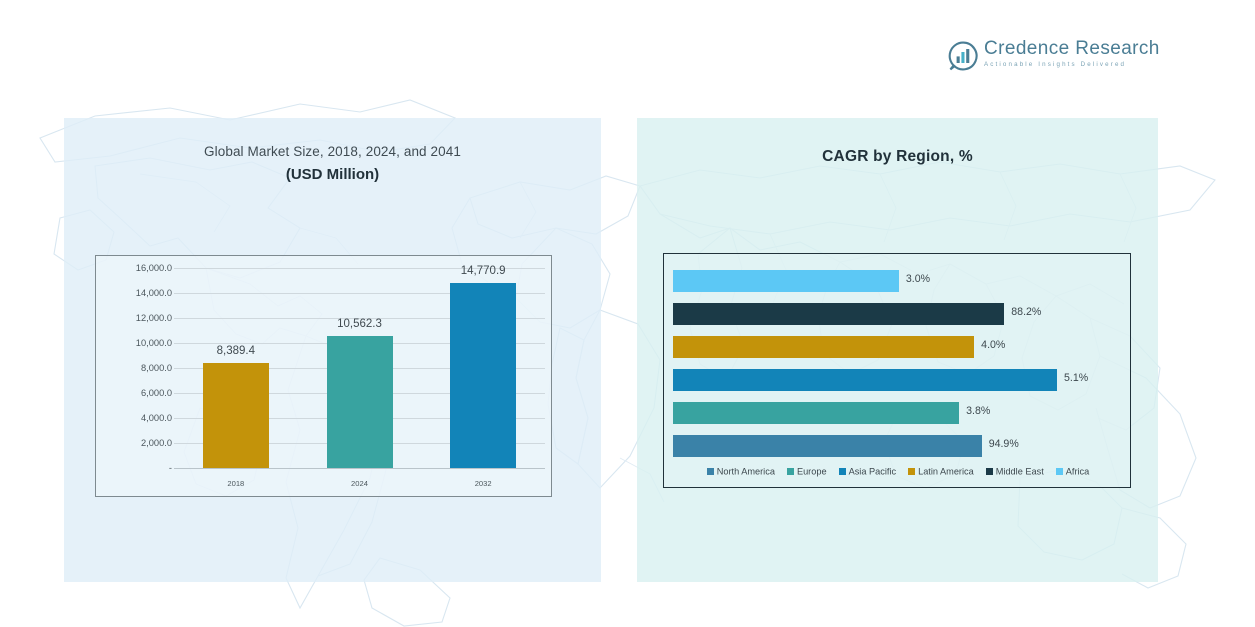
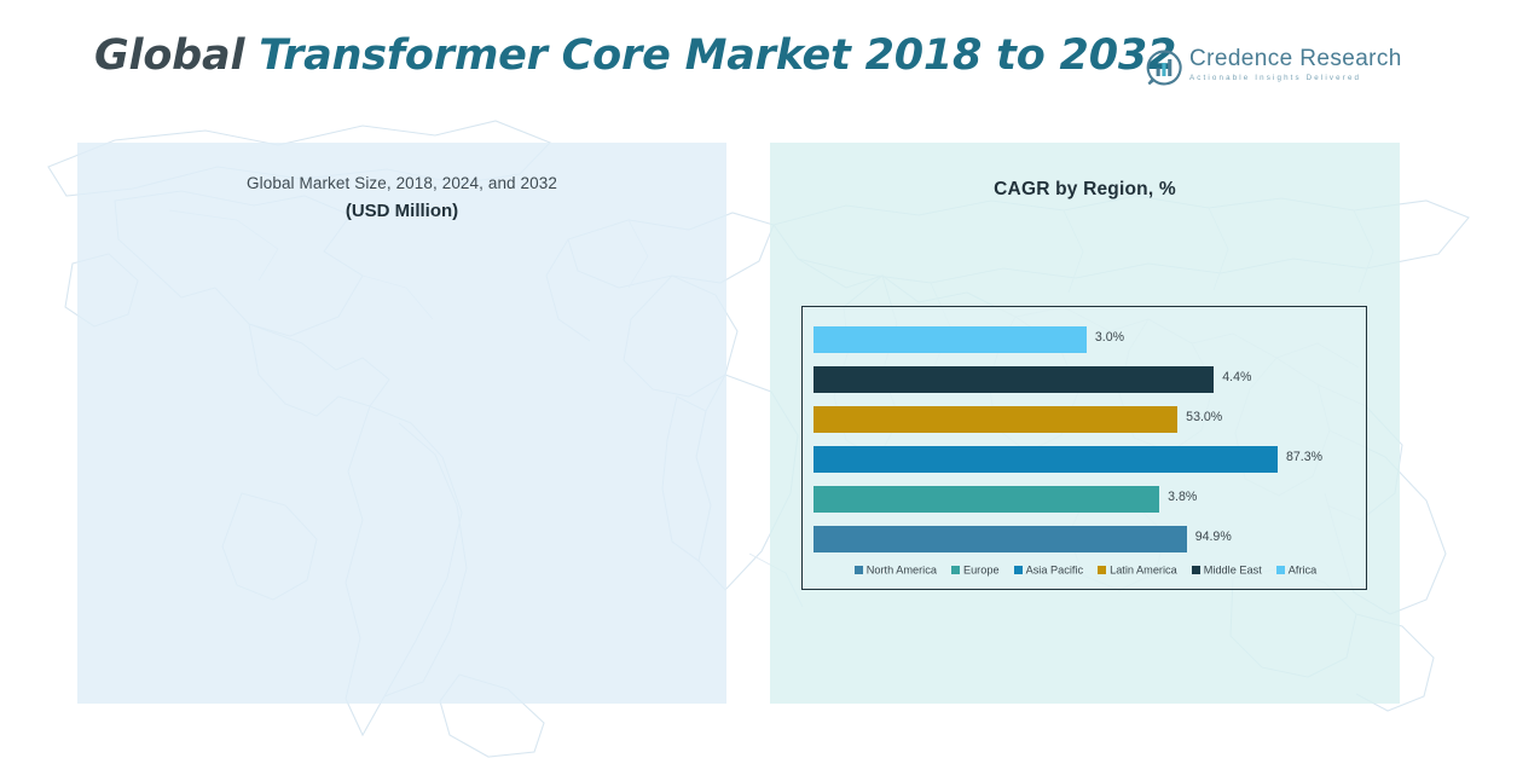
+ Global Transformer Core Market 2018 to 2032
  Credence Research
- Global Market Size, 2018, 2024, and 2041
+ Global Market Size, 2018, 2024, and 2032
  (USD Million)
  CAGR by Region, %
- 16,000.0
- 14,000.0
- 12,000.0
- 10,000.0
- 8,000.0
- 6,000.0
- 4,000.0
- 2,000.0
- -
- 8,389.4
- 2018
- 10,562.3
- 2024
- 14,770.9
- 2032
  3.0%
- 88.2%
+ 4.4%
- 4.0%
+ 53.0%
- 5.1%
+ 87.3%
  3.8%
  94.9%
  North America Europe Asia Pacific Latin America Middle East Africa
